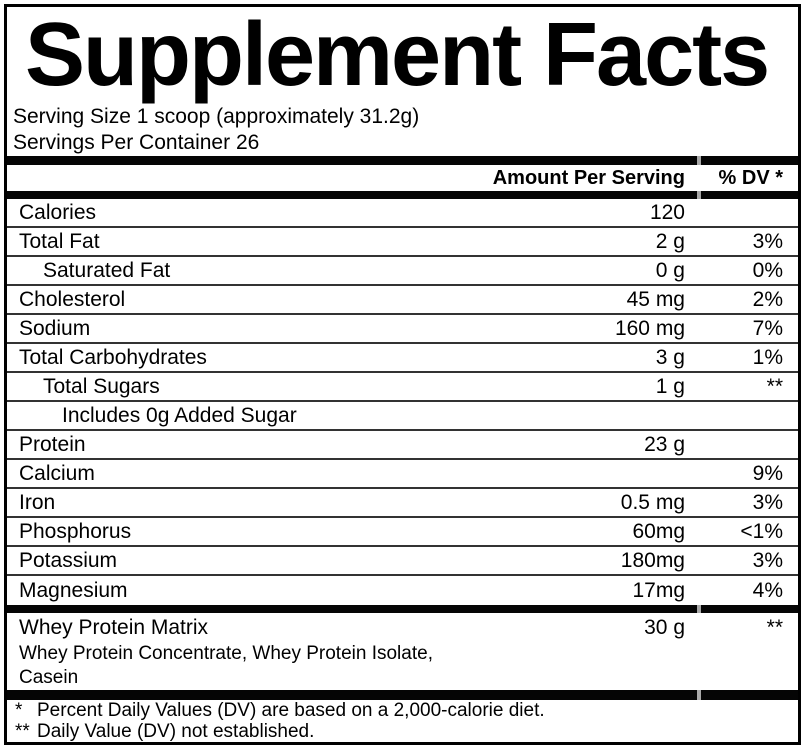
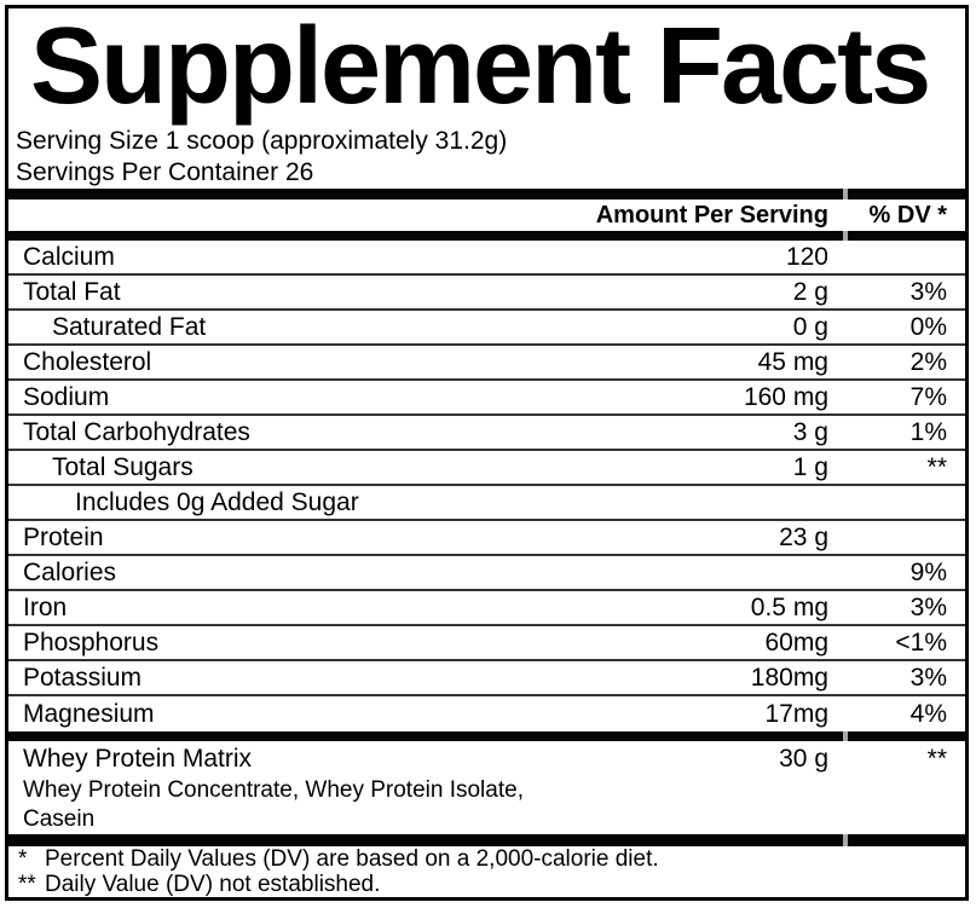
  Supplement Facts
  Serving Size 1 scoop (approximately 31.2g)
  Servings Per Container 26
  Amount Per Serving
  % DV *
- Calories
+ Calcium
  120
  Total Fat
  2 g
  3%
  Saturated Fat
  0 g
  0%
  Cholesterol
  45 mg
  2%
  Sodium
  160 mg
  7%
  Total Carbohydrates
  3 g
  1%
  Total Sugars
  1 g
  **
  Includes 0g Added Sugar
  Protein
  23 g
- Calcium
+ Calories
  9%
  Iron
  0.5 mg
  3%
  Phosphorus
  60mg
  <1%
  Potassium
  180mg
  3%
  Magnesium
  17mg
  4%
  Whey Protein Matrix
  30 g
  **
  Whey Protein Concentrate, Whey Protein Isolate,
  Casein
  *
  Percent Daily Values (DV) are based on a 2,000-calorie diet.
  **
  Daily Value (DV) not established.
